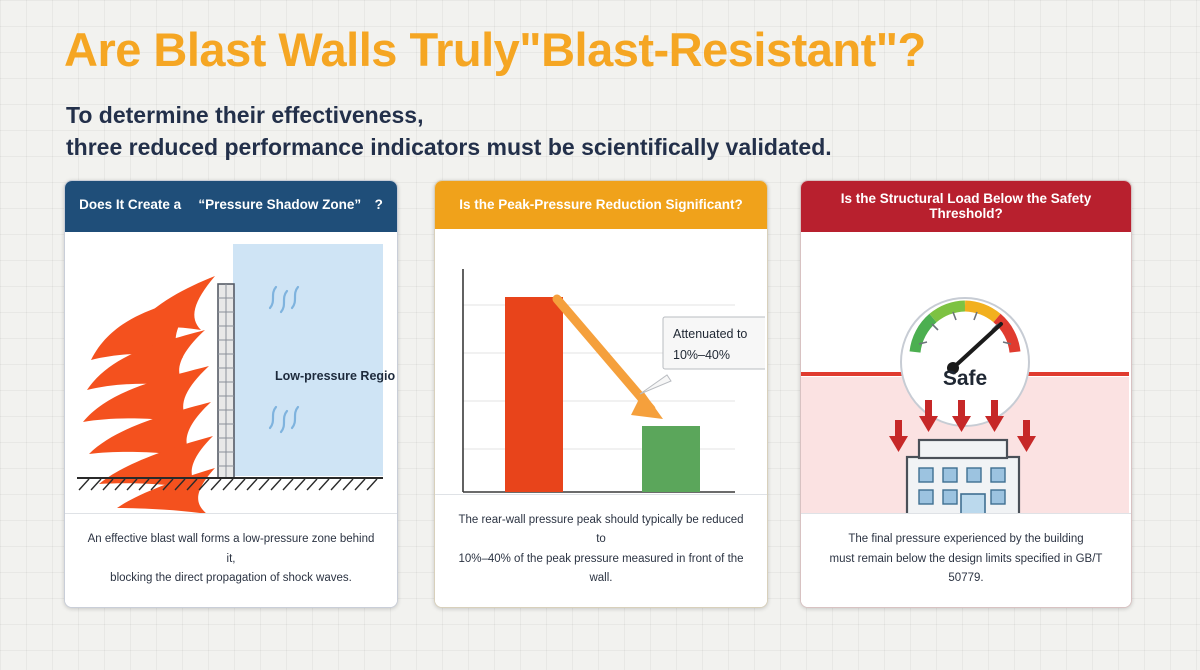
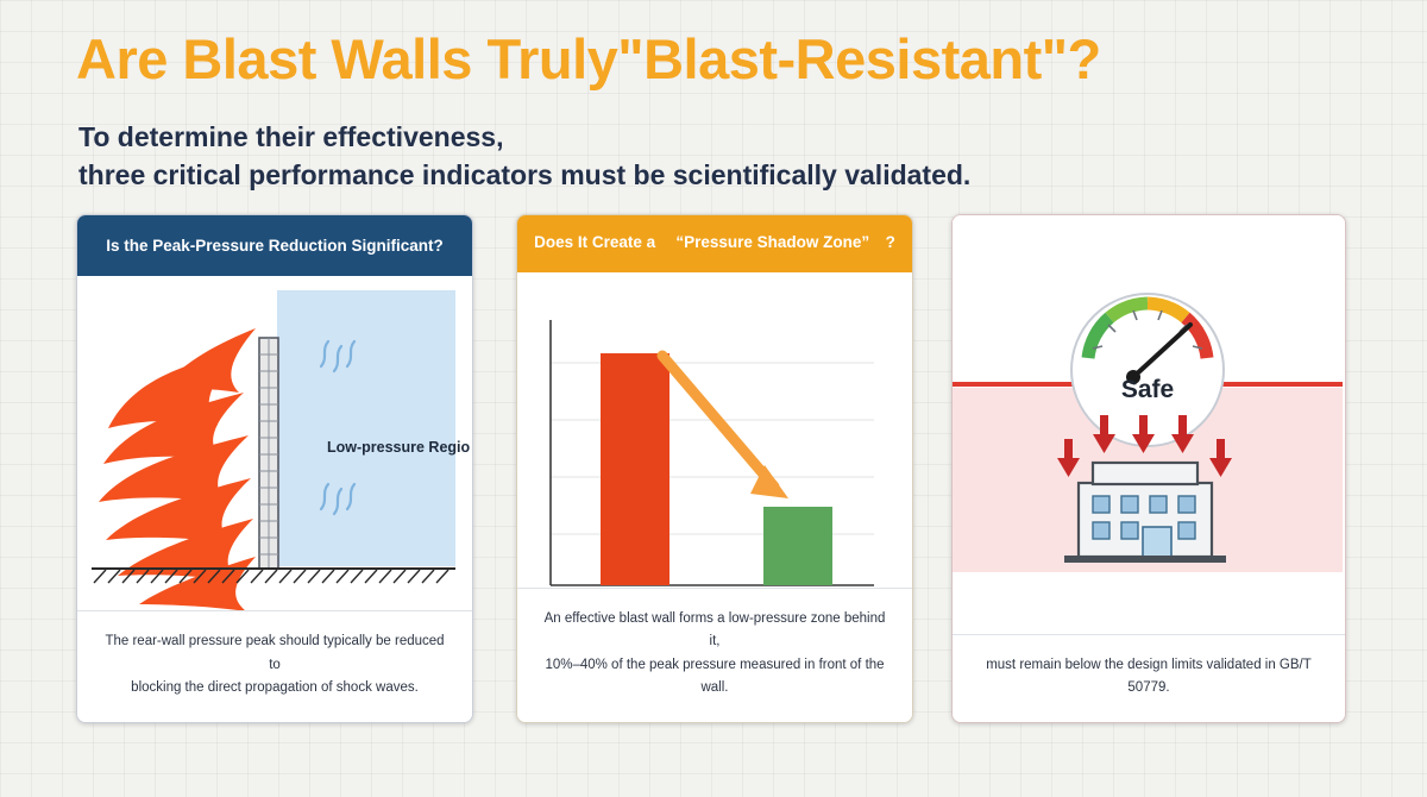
  Are Blast Walls Truly"Blast-Resistant"?
  To determine their effectiveness,
- three reduced performance indicators must be scientifically validated.
+ three critical performance indicators must be scientifically validated.
- Does It Create a “Pressure Shadow Zone” ?
+ Is the Peak-Pressure Reduction Significant?
  Low-pressure Regio
- An effective blast wall forms a low-pressure zone behind it,
+ The rear-wall pressure peak should typically be reduced to
  blocking the direct propagation of shock waves.
- Is the Peak-Pressure Reduction Significant?
+ Does It Create a “Pressure Shadow Zone” ?
- Attenuated to
- 10%–40%
- The rear-wall pressure peak should typically be reduced to
+ An effective blast wall forms a low-pressure zone behind it,
  10%–40% of the peak pressure measured in front of the wall.
- Is the Structural Load Below the Safety Threshold?
  Safe
- The final pressure experienced by the building
- must remain below the design limits specified in GB/T 50779.
+ must remain below the design limits validated in GB/T 50779.
